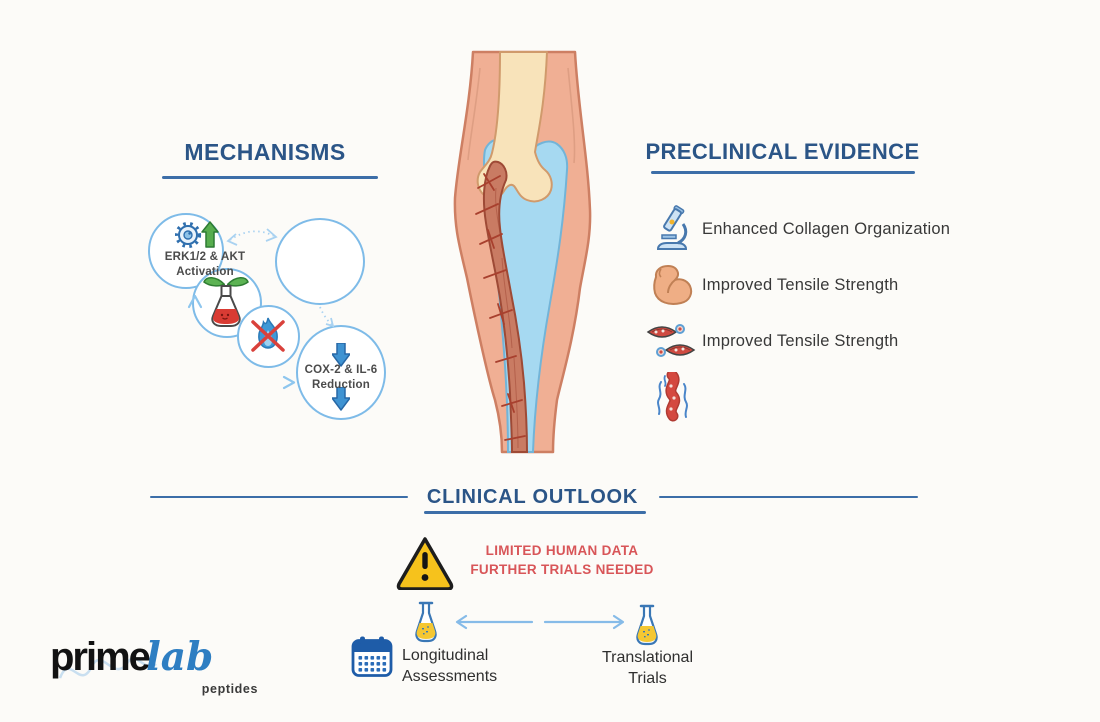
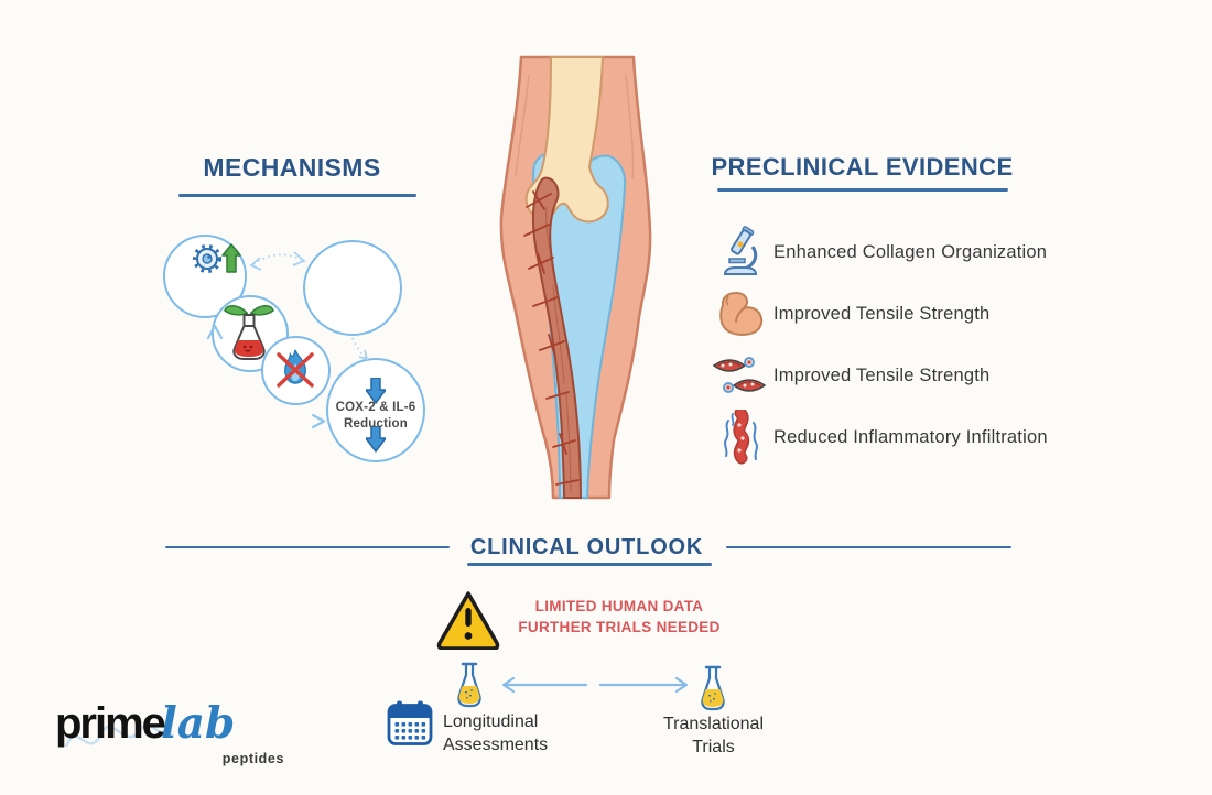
  MECHANISMS
- ERK1/2 & AKT
- Activation
  COX-2 & IL-6
  Reduction
  PRECLINICAL EVIDENCE
  Enhanced Collagen Organization
  Improved Tensile Strength
  Improved Tensile Strength
+ Reduced Inflammatory Infiltration
  CLINICAL OUTLOOK
  LIMITED HUMAN DATA
  FURTHER TRIALS NEEDED
  Longitudinal
  Assessments
  Translational
  Trials
  primelab
  peptides
